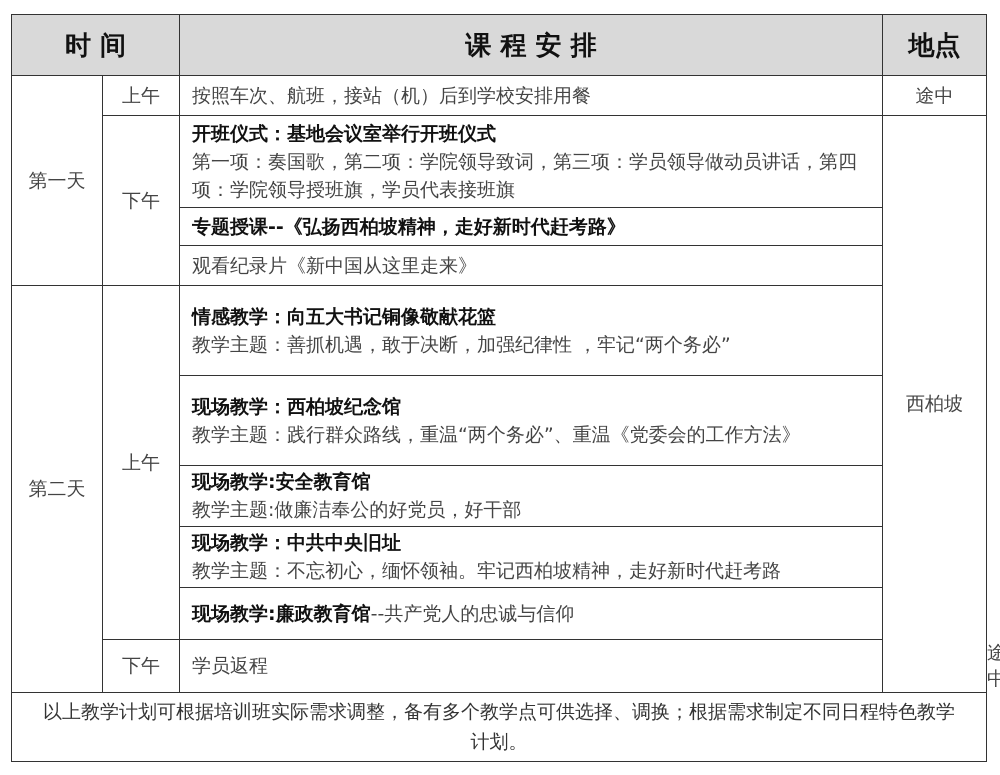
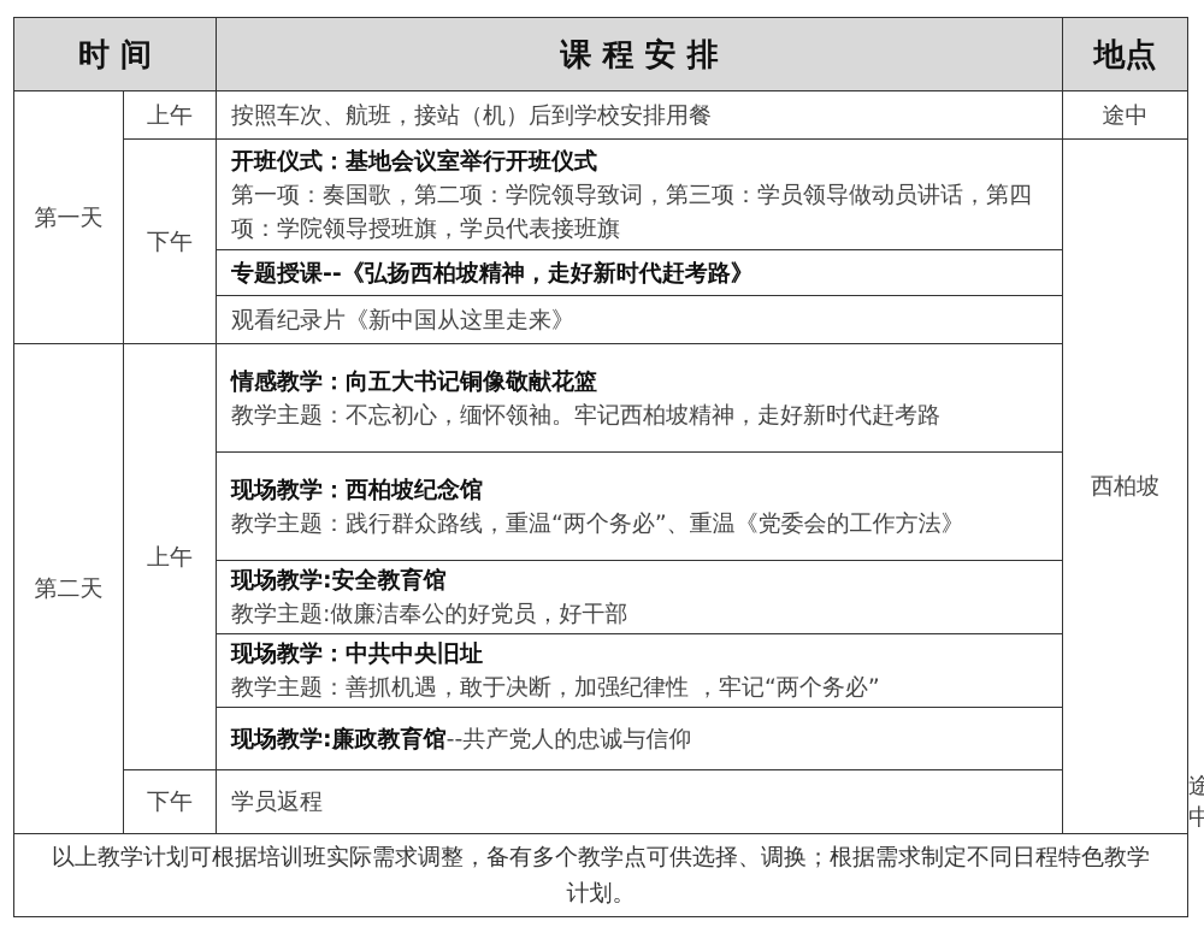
  时 间	课 程 安 排	地点
  第一天	上午	按照车次、航班，接站（机）后到学校安排用餐	途中
  下午	开班仪式：基地会议室举行开班仪式 第一项：奏国歌，第二项：学院领导致词，第三项：学员领导做动员讲话，第四项：学院领导授班旗，学员代表接班旗	西柏坡
  专题授课--《弘扬西柏坡精神，走好新时代赶考路》
  观看纪录片《新中国从这里走来》
- 第二天	上午	情感教学：向五大书记铜像敬献花篮 教学主题：善抓机遇，敢于决断，加强纪律性 ，牢记“两个务必”
+ 第二天	上午	情感教学：向五大书记铜像敬献花篮 教学主题：不忘初心，缅怀领袖。牢记西柏坡精神，走好新时代赶考路
  现场教学：西柏坡纪念馆 教学主题：践行群众路线，重温“两个务必”、重温《党委会的工作方法》
  现场教学:安全教育馆 教学主题:做廉洁奉公的好党员，好干部
- 现场教学：中共中央旧址 教学主题：不忘初心，缅怀领袖。牢记西柏坡精神，走好新时代赶考路
+ 现场教学：中共中央旧址 教学主题：善抓机遇，敢于决断，加强纪律性 ，牢记“两个务必”
  现场教学:廉政教育馆--共产党人的忠诚与信仰
  下午	学员返程	途中
  以上教学计划可根据培训班实际需求调整，备有多个教学点可供选择、调换；根据需求制定不同日程特色教学计划。
